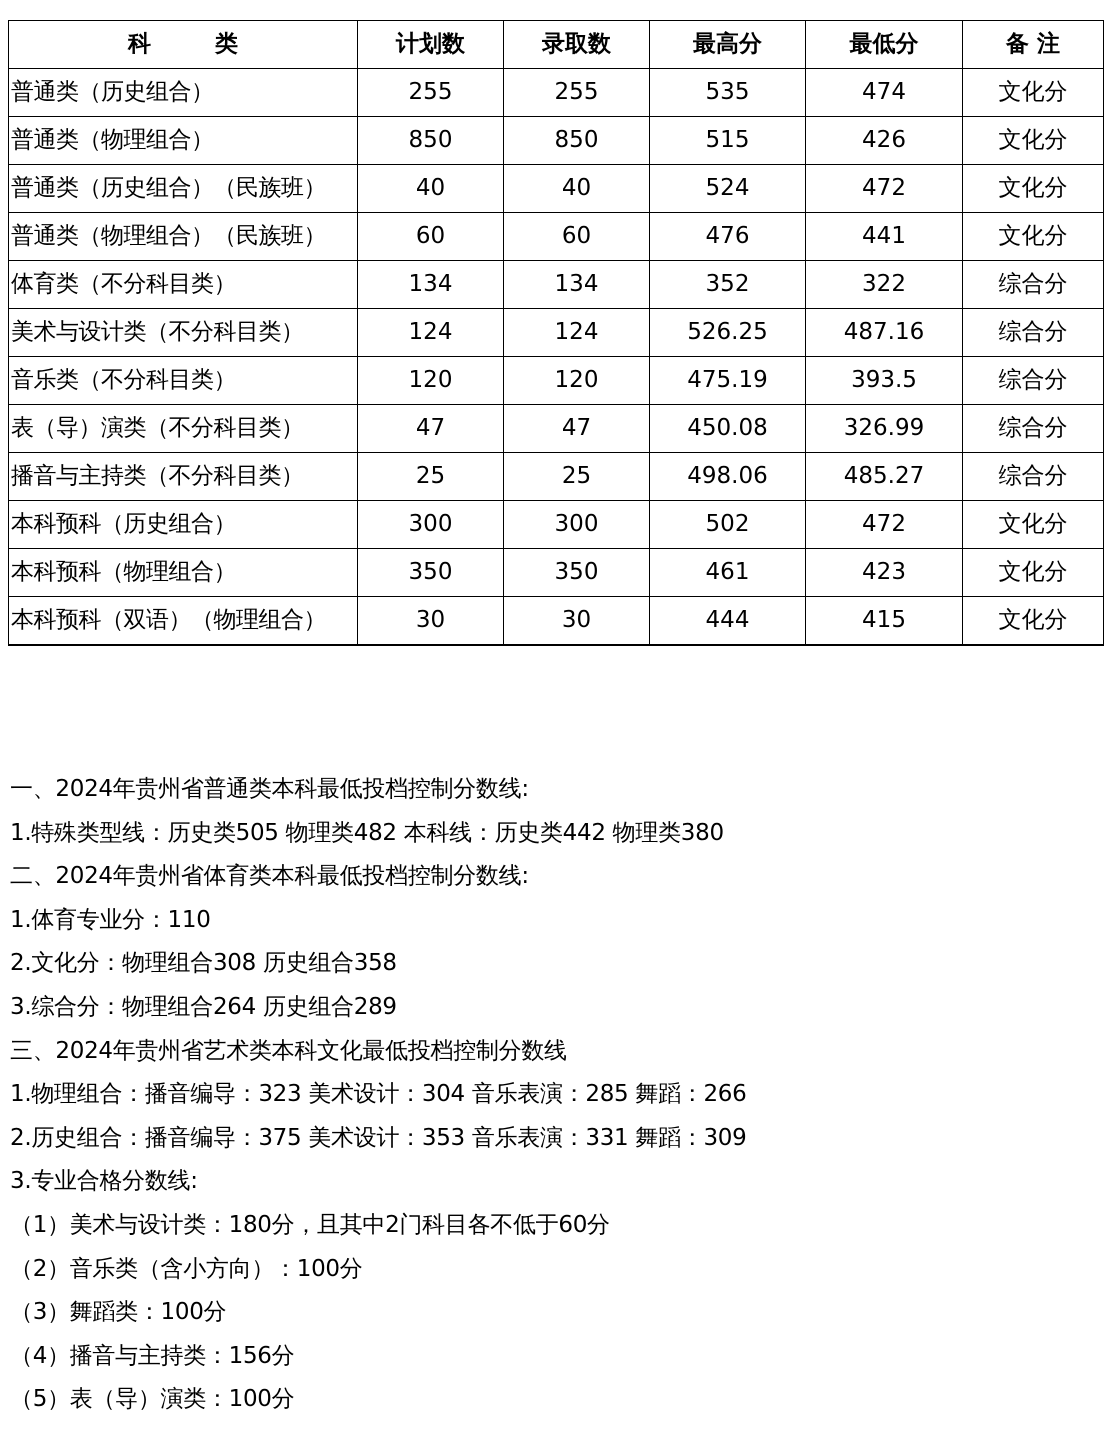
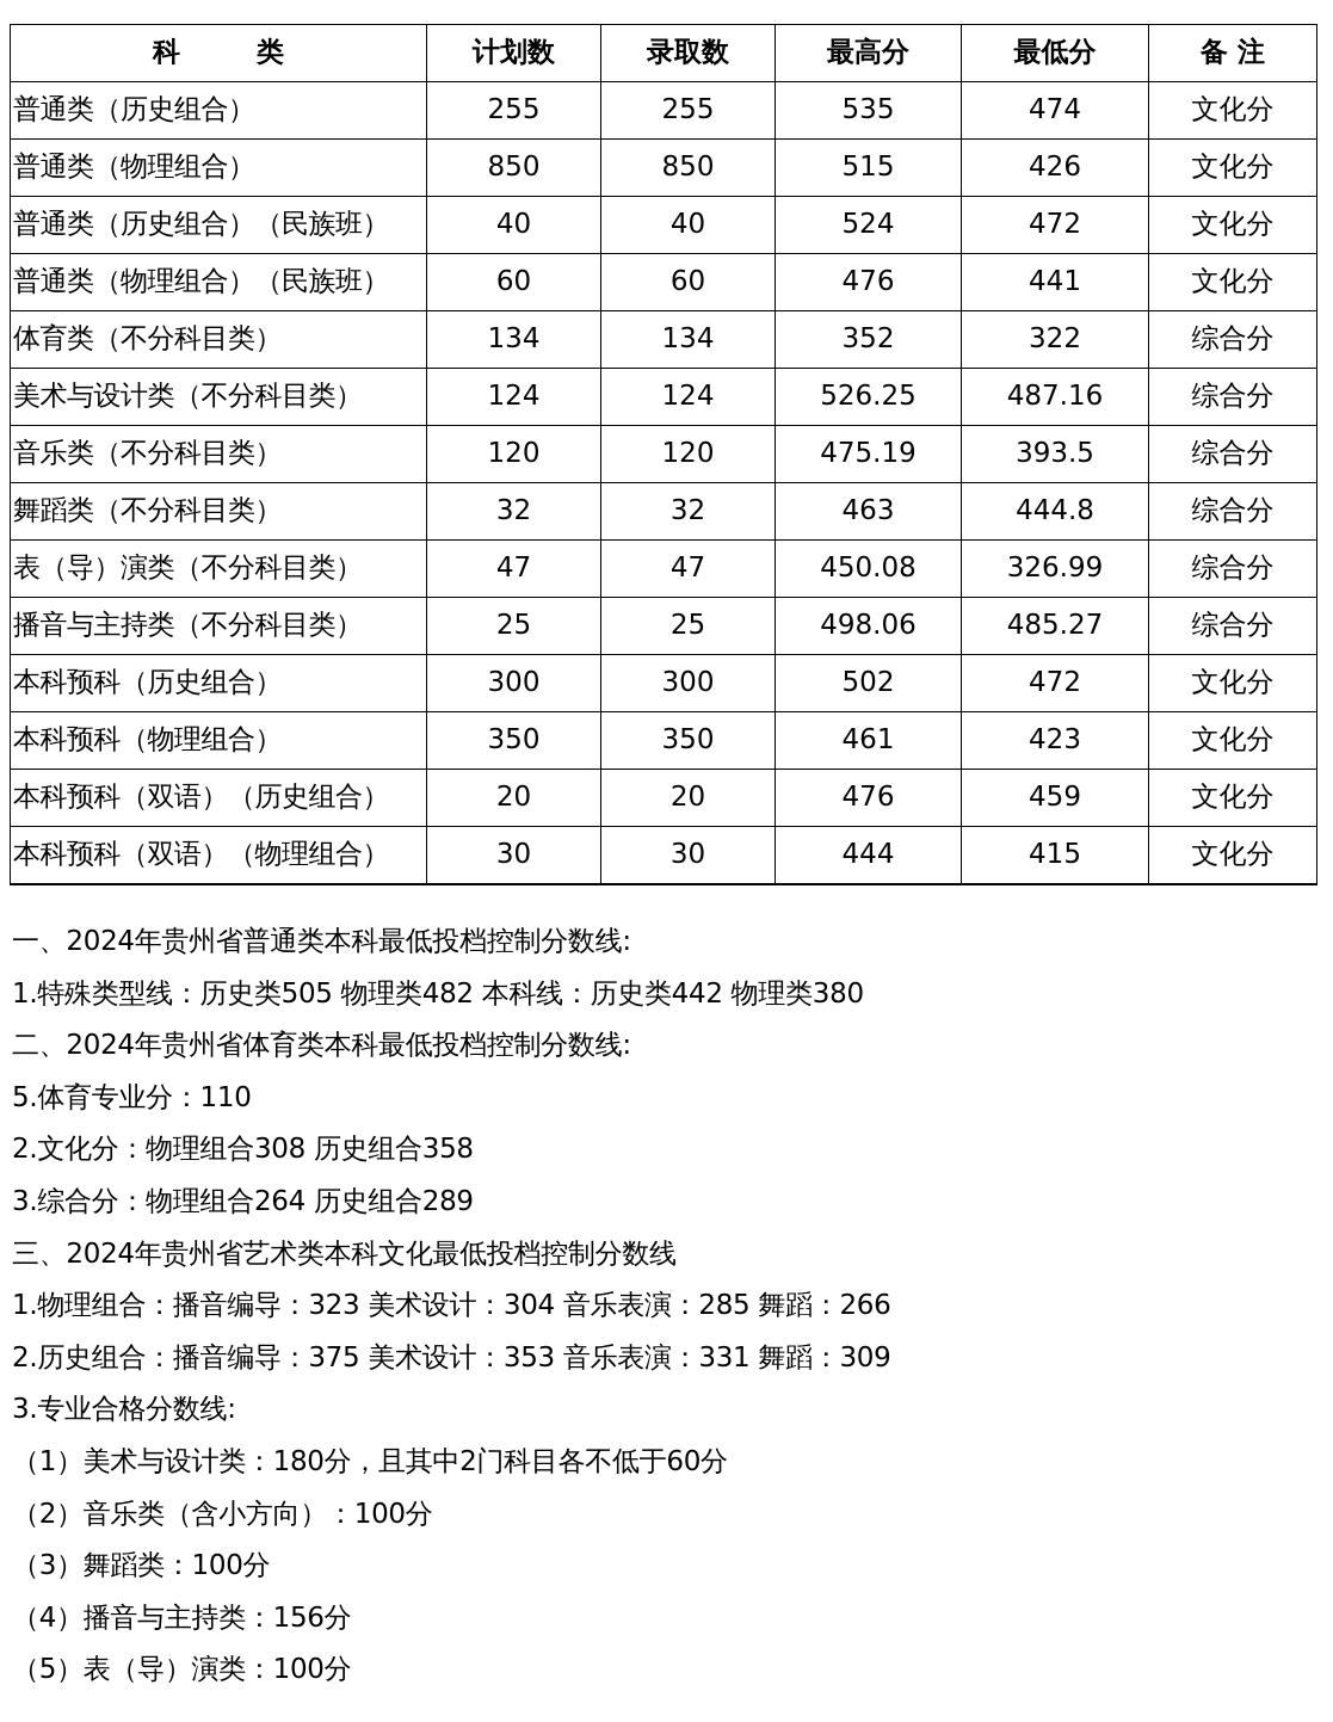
  科 类	计划数	录取数	最高分	最低分	备 注
  普通类（历史组合）	255	255	535	474	文化分
  普通类（物理组合）	850	850	515	426	文化分
  普通类（历史组合）（民族班）	40	40	524	472	文化分
  普通类（物理组合）（民族班）	60	60	476	441	文化分
  体育类（不分科目类）	134	134	352	322	综合分
  美术与设计类（不分科目类）	124	124	526.25	487.16	综合分
  音乐类（不分科目类）	120	120	475.19	393.5	综合分
+ 舞蹈类（不分科目类）	32	32	463	444.8	综合分
  表（导）演类（不分科目类）	47	47	450.08	326.99	综合分
  播音与主持类（不分科目类）	25	25	498.06	485.27	综合分
  本科预科（历史组合）	300	300	502	472	文化分
  本科预科（物理组合）	350	350	461	423	文化分
+ 本科预科（双语）（历史组合）	20	20	476	459	文化分
  本科预科（双语）（物理组合）	30	30	444	415	文化分
  一、2024年贵州省普通类本科最低投档控制分数线:
  1.特殊类型线：历史类505 物理类482 本科线：历史类442 物理类380
  二、2024年贵州省体育类本科最低投档控制分数线:
- 1.体育专业分：110
+ 5.体育专业分：110
  2.文化分：物理组合308 历史组合358
  3.综合分：物理组合264 历史组合289
  三、2024年贵州省艺术类本科文化最低投档控制分数线
  1.物理组合：播音编导：323 美术设计：304 音乐表演：285 舞蹈：266
  2.历史组合：播音编导：375 美术设计：353 音乐表演：331 舞蹈：309
  3.专业合格分数线:
  （1）美术与设计类：180分，且其中2门科目各不低于60分
  （2）音乐类（含小方向）：100分
  （3）舞蹈类：100分
  （4）播音与主持类：156分
  （5）表（导）演类：100分
